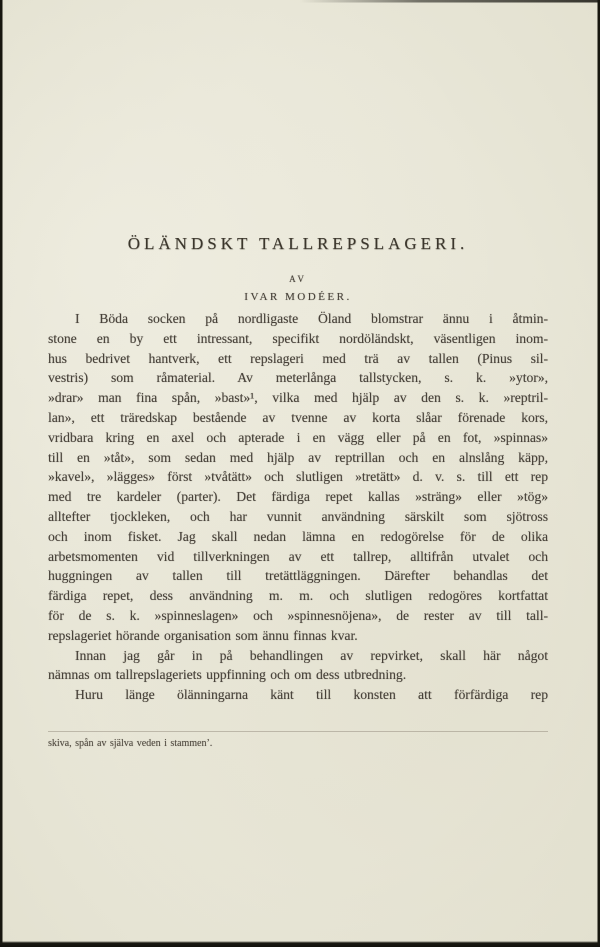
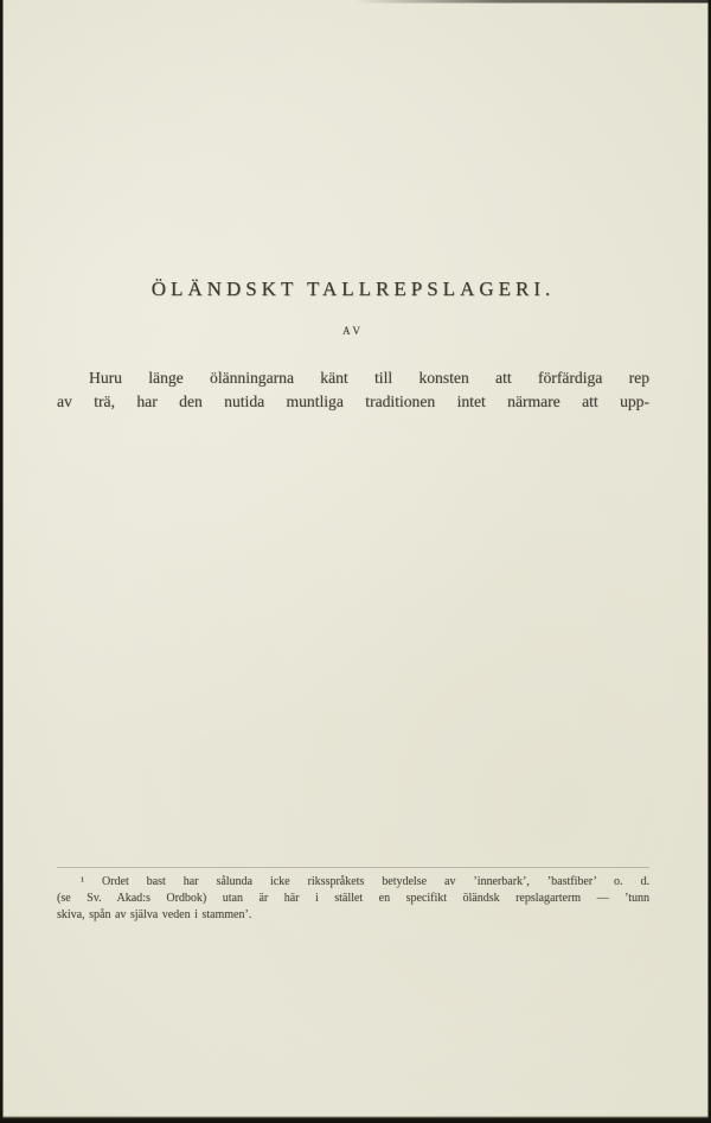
  ÖLÄNDSKT TALLREPSLAGERI.
  AV
- IVAR MODÉER.
- I Böda socken på nordligaste Öland blomstrar ännu i åtmin-
- stone en by ett intressant, specifikt nordöländskt, väsentligen inom-
- hus bedrivet hantverk, ett repslageri med trä av tallen (Pinus sil-
- vestris) som råmaterial. Av meterlånga tallstycken, s. k. »ytor»,
- »drar» man fina spån, »bast»¹, vilka med hjälp av den s. k. »reptril-
- lan», ett träredskap bestående av tvenne av korta slåar förenade kors,
- vridbara kring en axel och apterade i en vägg eller på en fot, »spinnas»
- till en »tåt», som sedan med hjälp av reptrillan och en alnslång käpp,
- »kavel», »lägges» först »tvåtätt» och slutligen »tretätt» d. v. s. till ett rep
- med tre kardeler (parter). Det färdiga repet kallas »sträng» eller »tög»
- alltefter tjockleken, och har vunnit användning särskilt som sjötross
- och inom fisket. Jag skall nedan lämna en redogörelse för de olika
- arbetsmomenten vid tillverkningen av ett tallrep, alltifrån utvalet och
- huggningen av tallen till tretättläggningen. Därefter behandlas det
- färdiga repet, dess användning m. m. och slutligen redogöres kortfattat
- för de s. k. »spinneslagen» och »spinnesnöjena», de rester av till tall-
- repslageriet hörande organisation som ännu finnas kvar.
- Innan jag går in på behandlingen av repvirket, skall här något
- nämnas om tallrepslageriets uppfinning och om dess utbredning.
  Huru länge ölänningarna känt till konsten att förfärdiga rep
+ av trä, har den nutida muntliga traditionen intet närmare att upp-
+ ¹ Ordet bast har sålunda icke riksspråkets betydelse av ’innerbark’, ’bastfiber’ o. d.
+ (se Sv. Akad:s Ordbok) utan är här i stället en specifikt öländsk repslagarterm — ’tunn
  skiva, spån av själva veden i stammen’.
